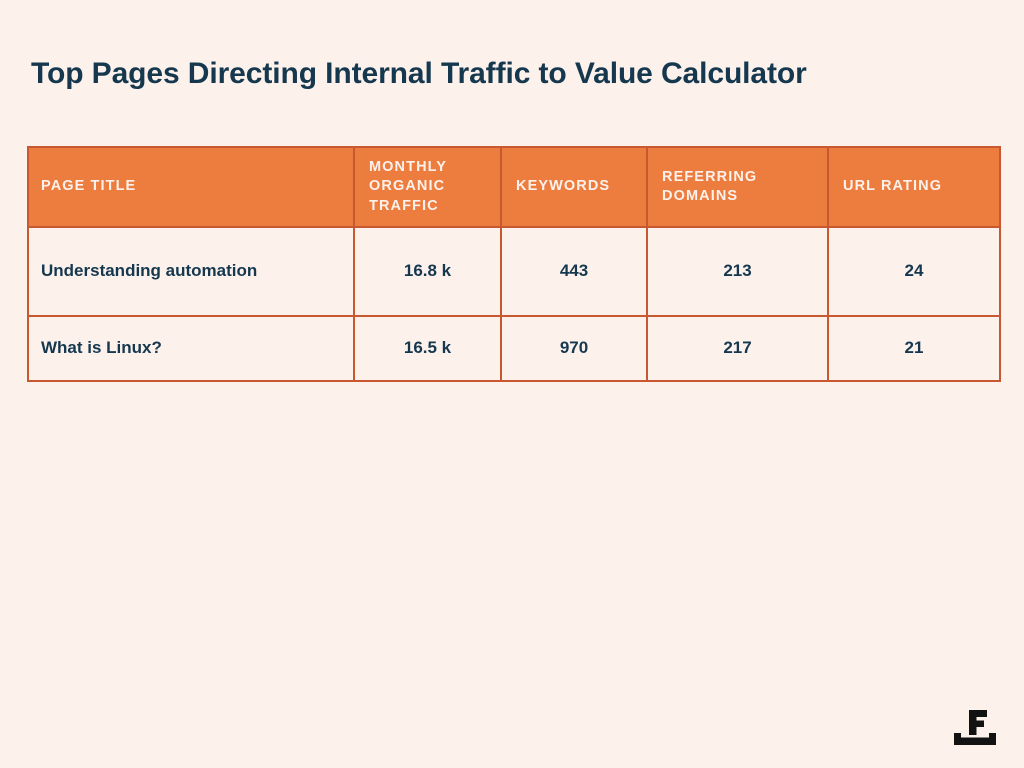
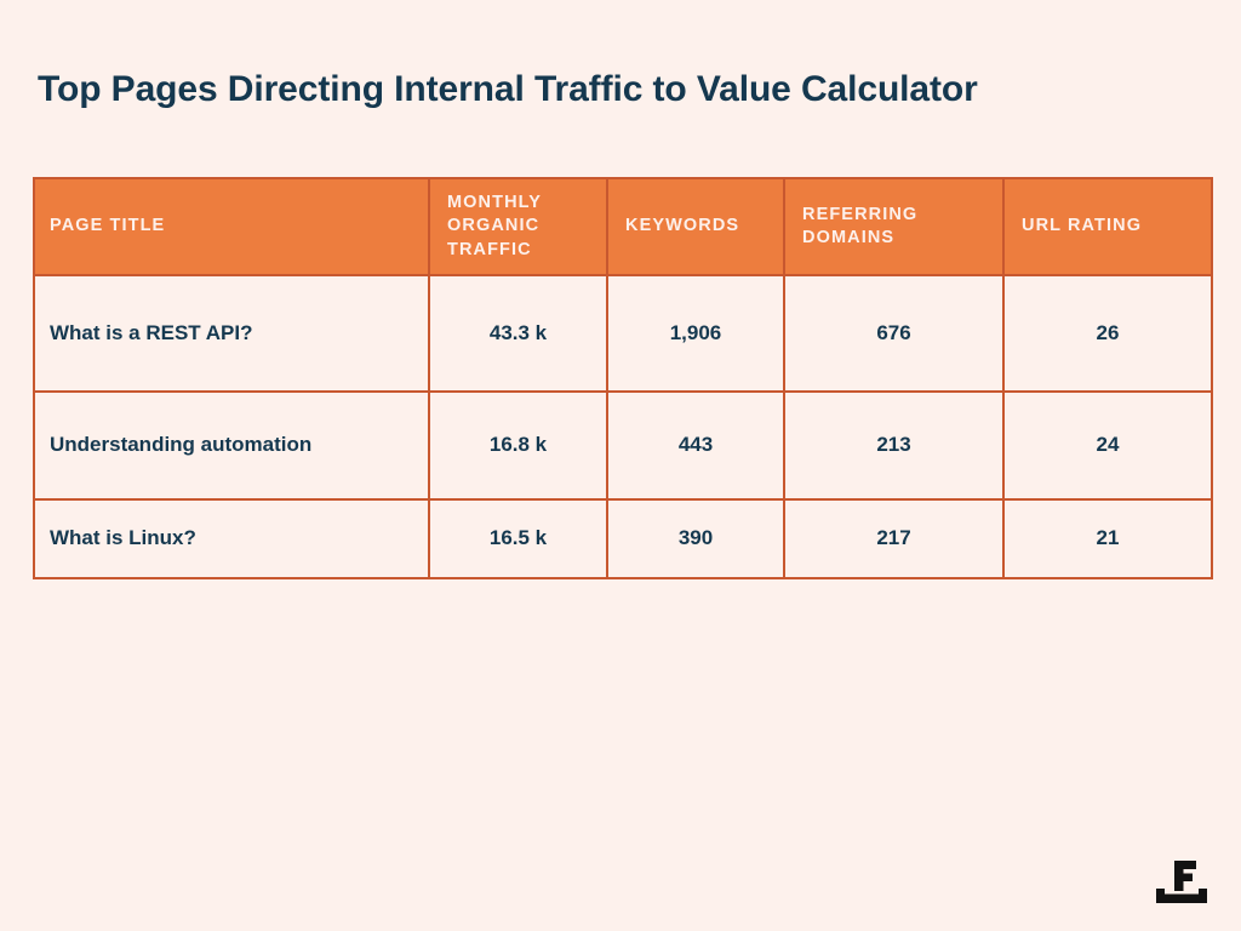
  Top Pages Directing Internal Traffic to Value Calculator
  PAGE TITLE	MONTHLY ORGANIC TRAFFIC	KEYWORDS	REFERRING DOMAINS	URL RATING
+ What is a REST API?	43.3 k	1,906	676	26
  Understanding automation	16.8 k	443	213	24
- What is Linux?	16.5 k	970	217	21
+ What is Linux?	16.5 k	390	217	21
